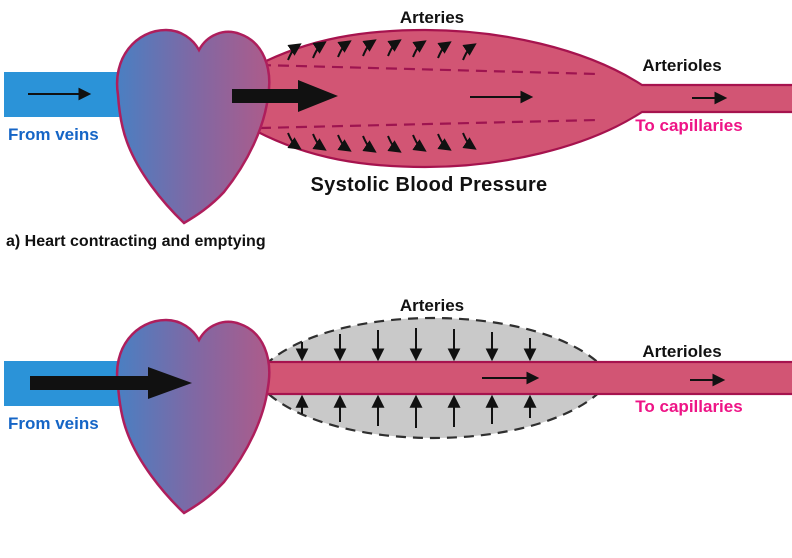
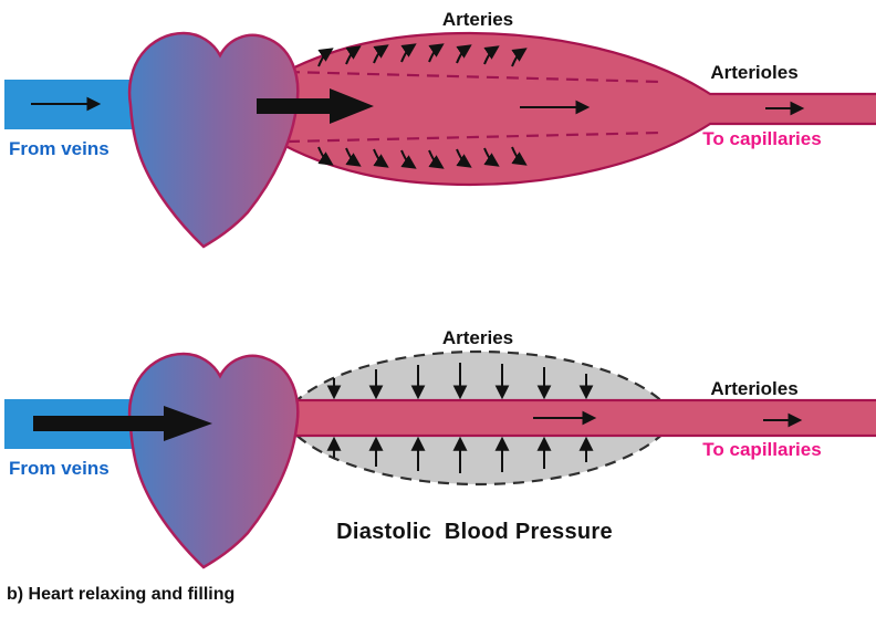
  Arteries
  Arterioles
  To capillaries
  From veins
- Systolic Blood Pressure
- a) Heart contracting and emptying
  Arteries
  Arterioles
  To capillaries
  From veins
+ Diastolic Blood Pressure
+ b) Heart relaxing and filling
